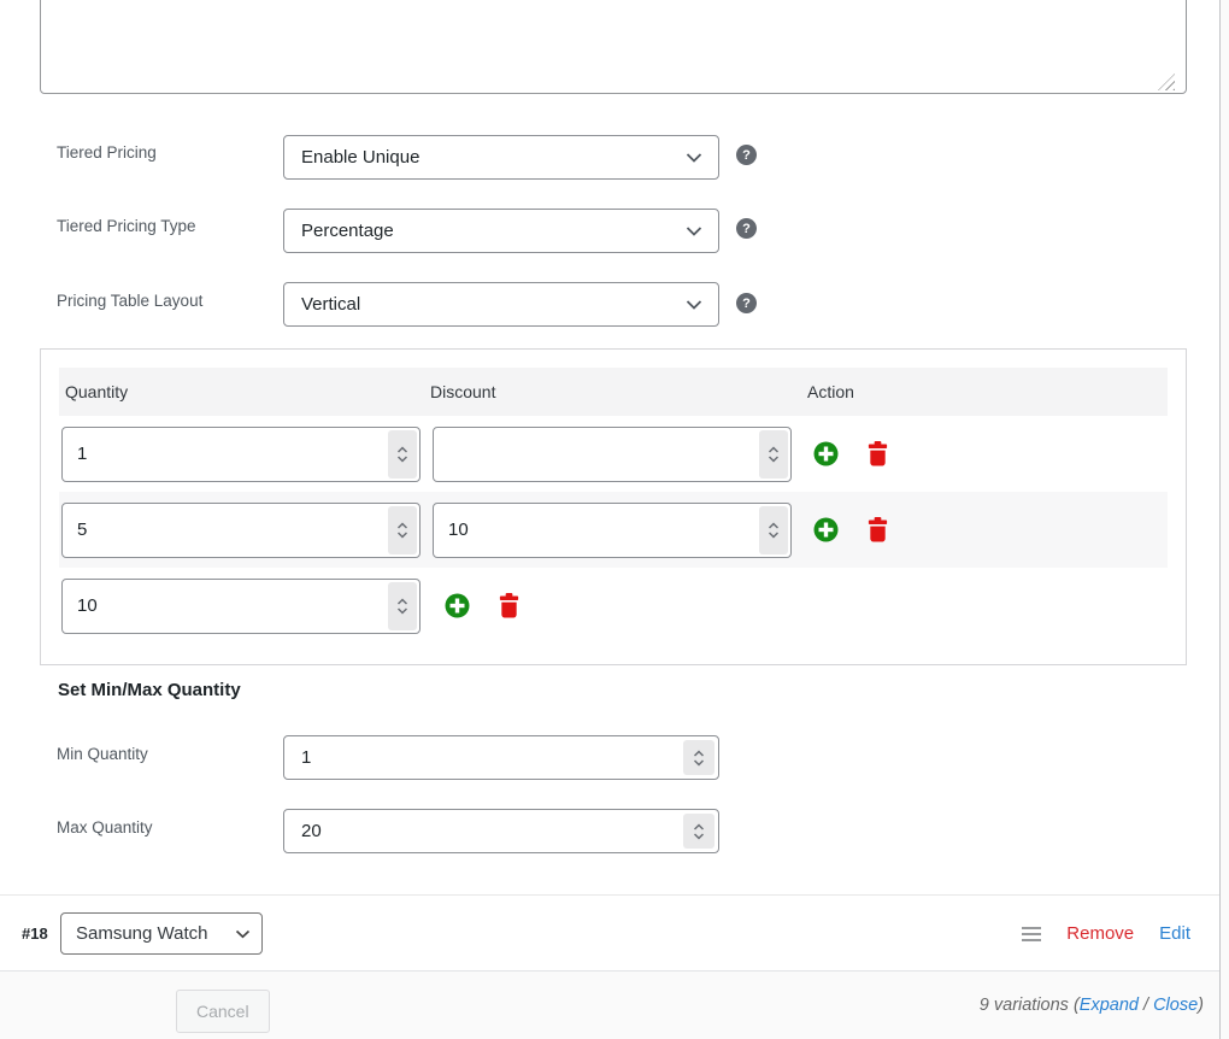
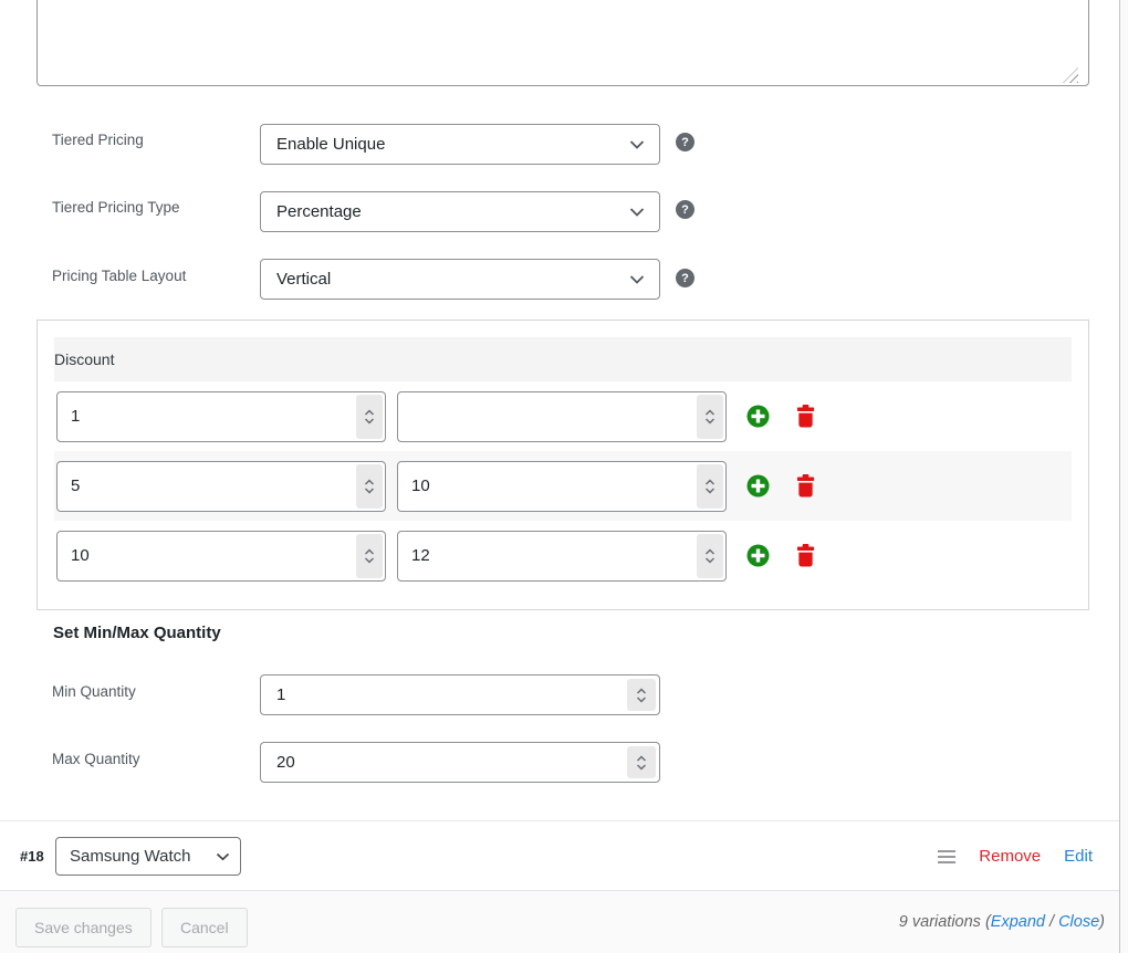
  Tiered Pricing
  Enable Unique
  ?
  Tiered Pricing Type
  Percentage
  ?
  Pricing Table Layout
  Vertical
  ?
- Quantity
  Discount
- Action
  1
  5
  10
  10
+ 12
  Set Min/Max Quantity
  Min Quantity
  1
  Max Quantity
  20
  #18
  Samsung Watch
  Remove
  Edit
+ Save changes
  Cancel
  9 variations (
  Expand
  /
  Close
  )
